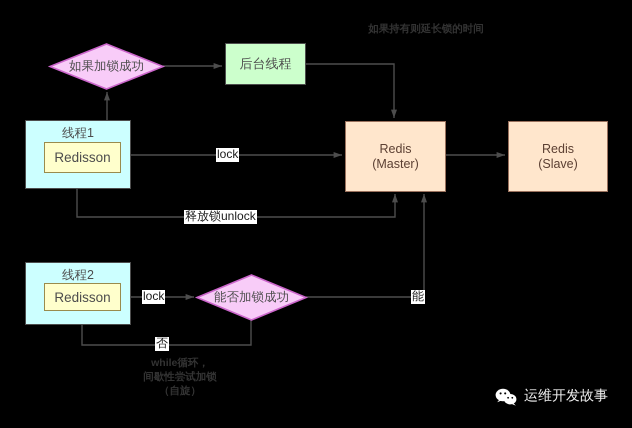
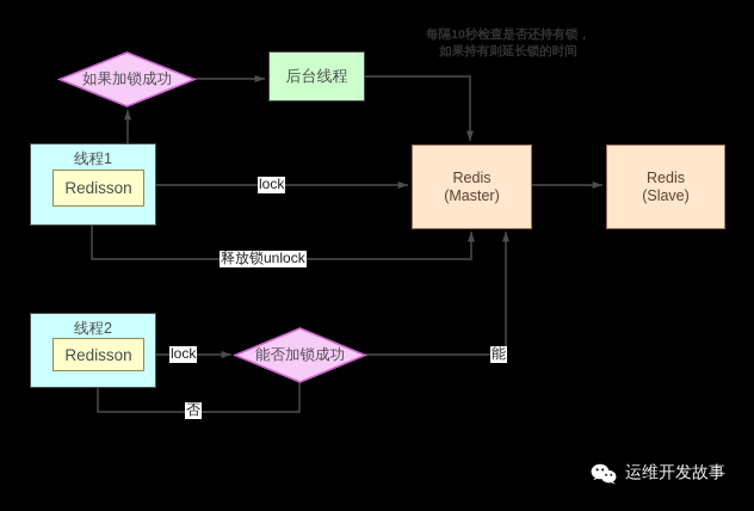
  如果加锁成功
  能否加锁成功
  后台线程
  线程1
  Redisson
  线程2
  Redisson
  Redis
  (Master)
  Redis
  (Slave)
  lock
  lock
  释放锁unlock
  能
  否
+ 每隔10秒检查是否还持有锁，
  如果持有则延长锁的时间
- while循环，
- 间歇性尝试加锁
- （自旋）
  运维开发故事
